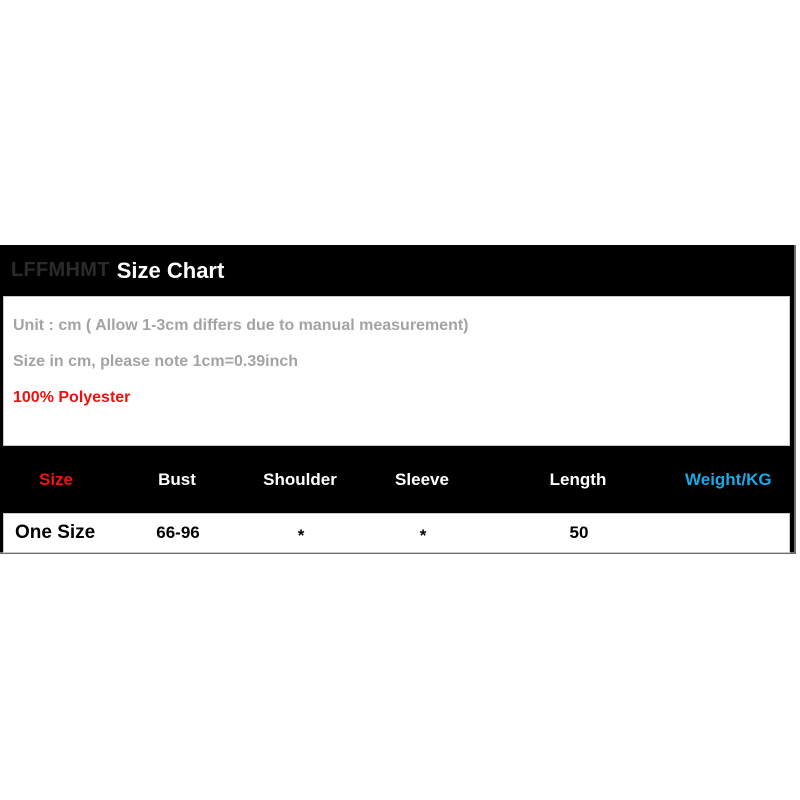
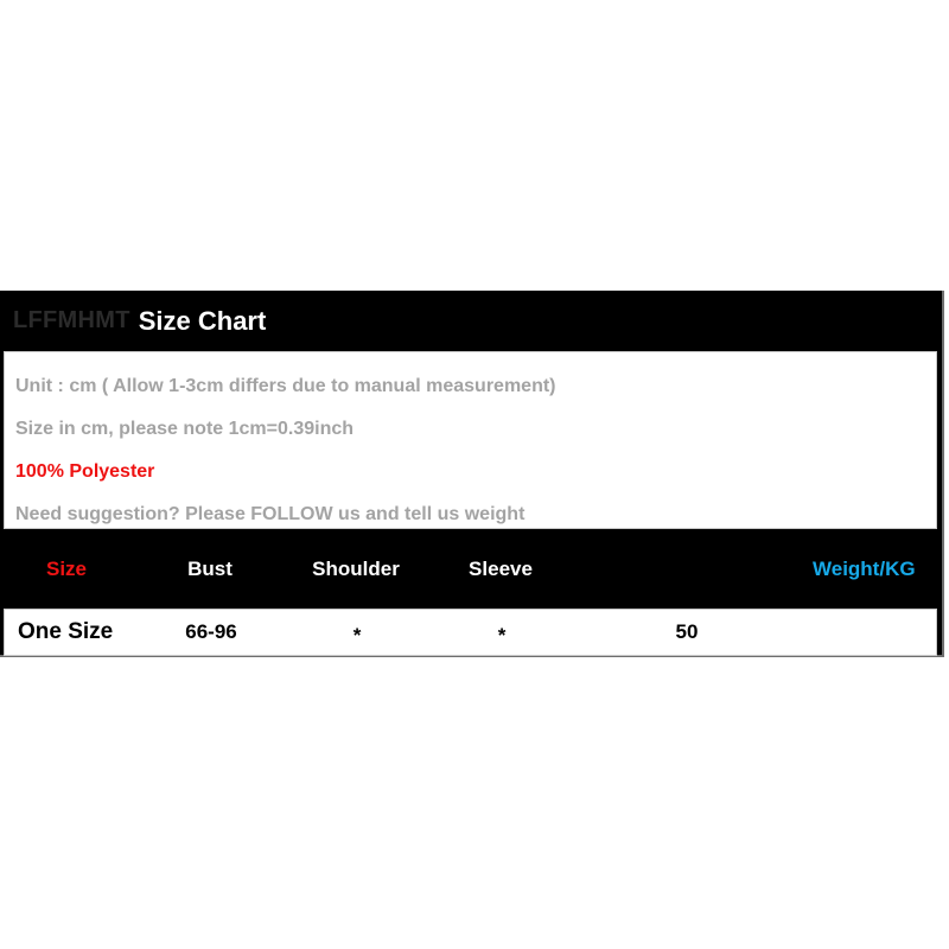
  LFFMHMT
  Size Chart
  Unit : cm ( Allow 1-3cm differs due to manual measurement)
  Size in cm, please note 1cm=0.39inch
  100% Polyester
+ Need suggestion? Please FOLLOW us and tell us weight
  Size
  Bust
  Shoulder
  Sleeve
- Length
  Weight/KG
  One Size
  66-96
  *
  *
  50
